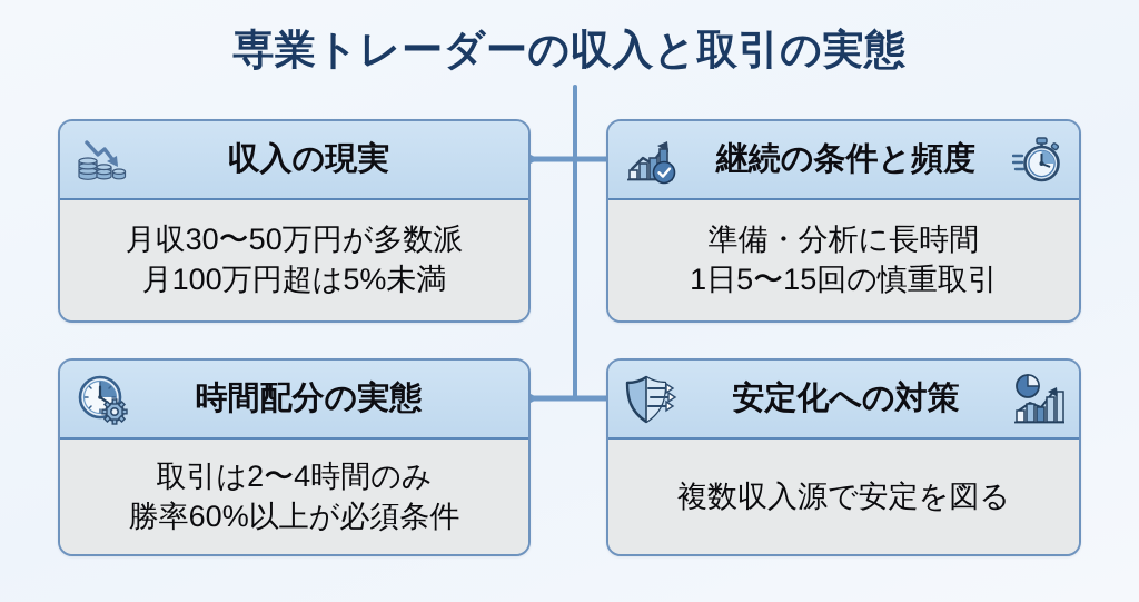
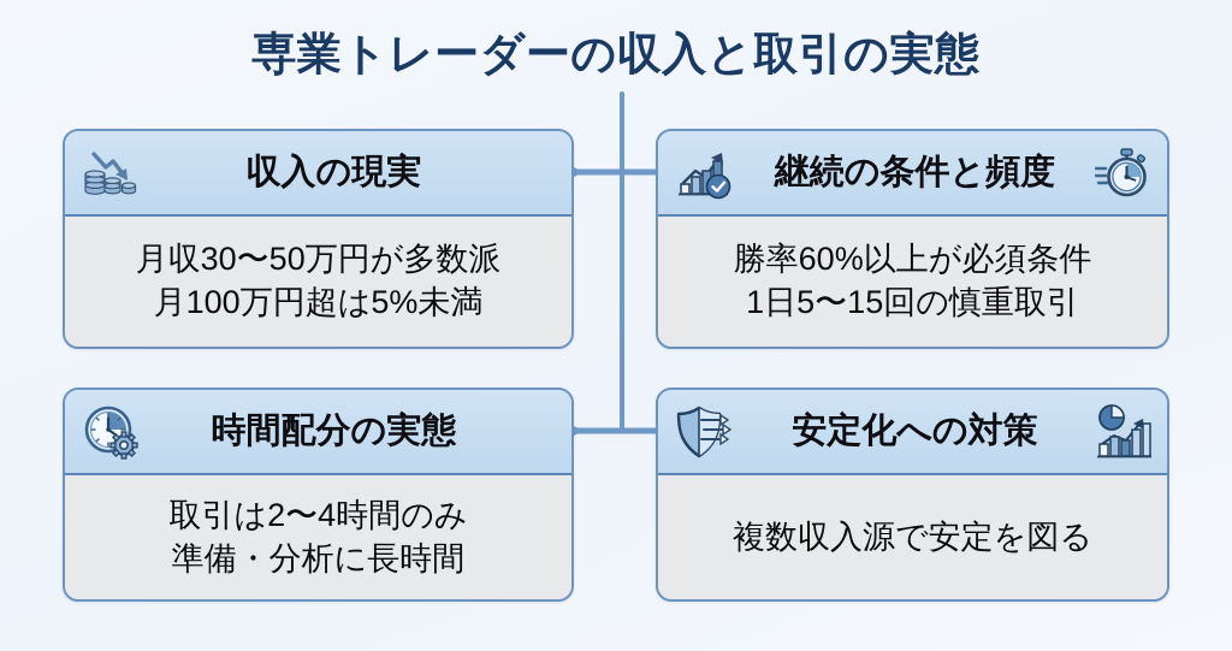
  専業トレーダーの収入と取引の実態
  収入の現実
  月収30〜50万円が多数派
  月100万円超は5%未満
  継続の条件と頻度
- 準備・分析に長時間
+ 勝率60%以上が必須条件
  1日5〜15回の慎重取引
  時間配分の実態
  取引は2〜4時間のみ
- 勝率60%以上が必須条件
+ 準備・分析に長時間
  安定化への対策
  複数収入源で安定を図る
